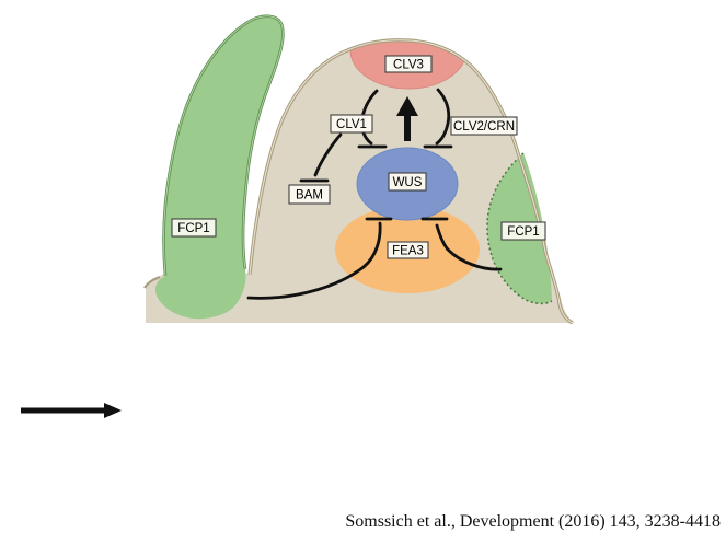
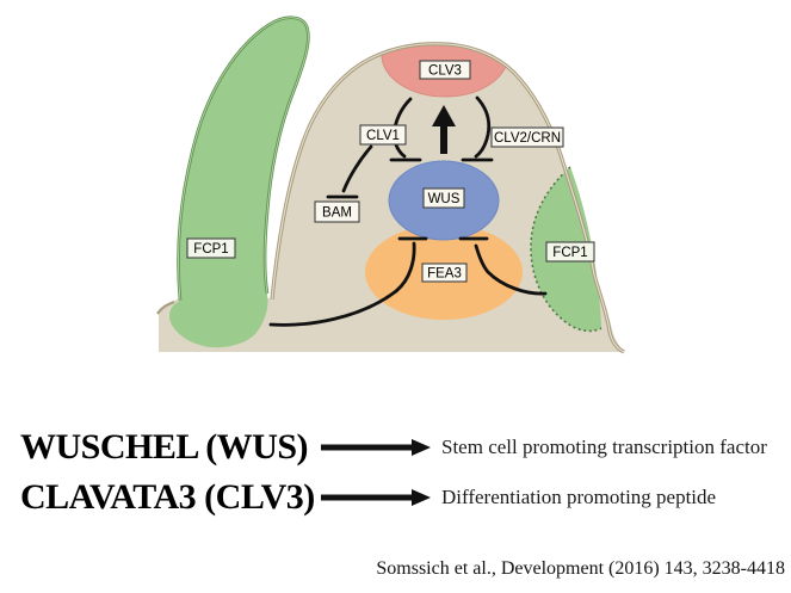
  CLV3
  CLV1
  CLV2/CRN
  WUS
  BAM
  FEA3
  FCP1
  FCP1
+ WUSCHEL (WUS)
+ Stem cell promoting transcription factor
+ CLAVATA3 (CLV3)
+ Differentiation promoting peptide
  Somssich et al., Development (2016) 143, 3238-4418
